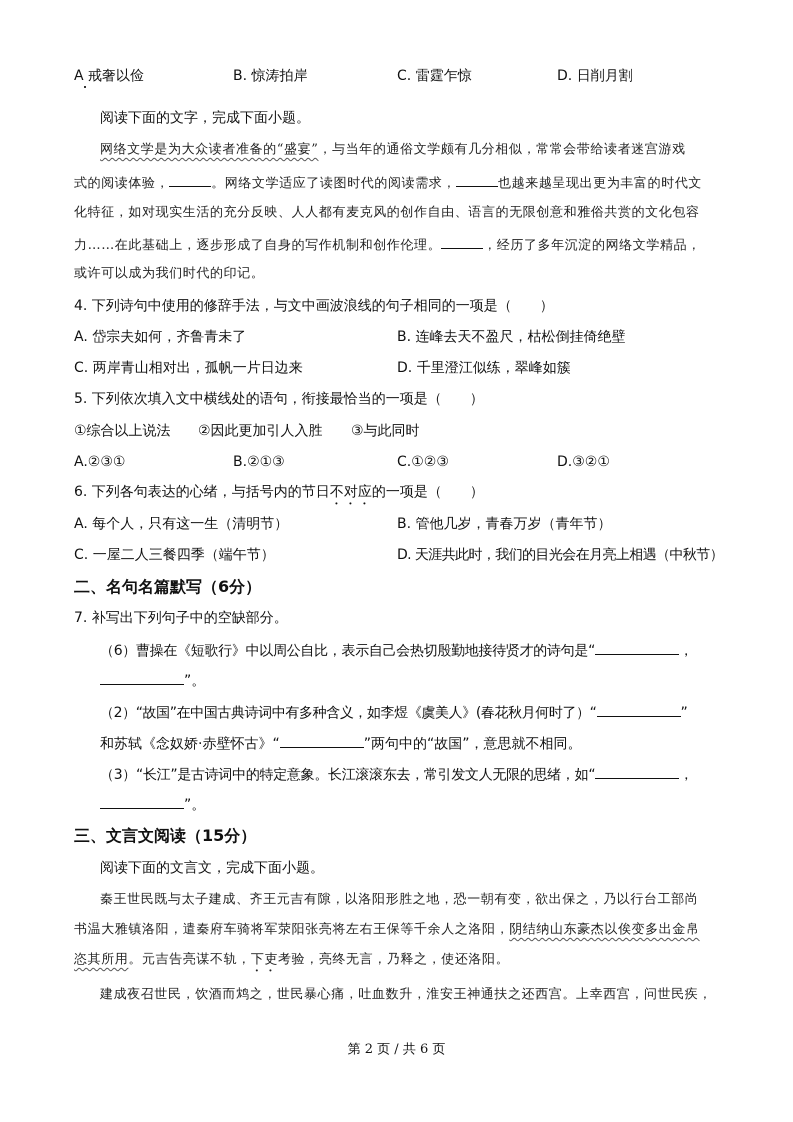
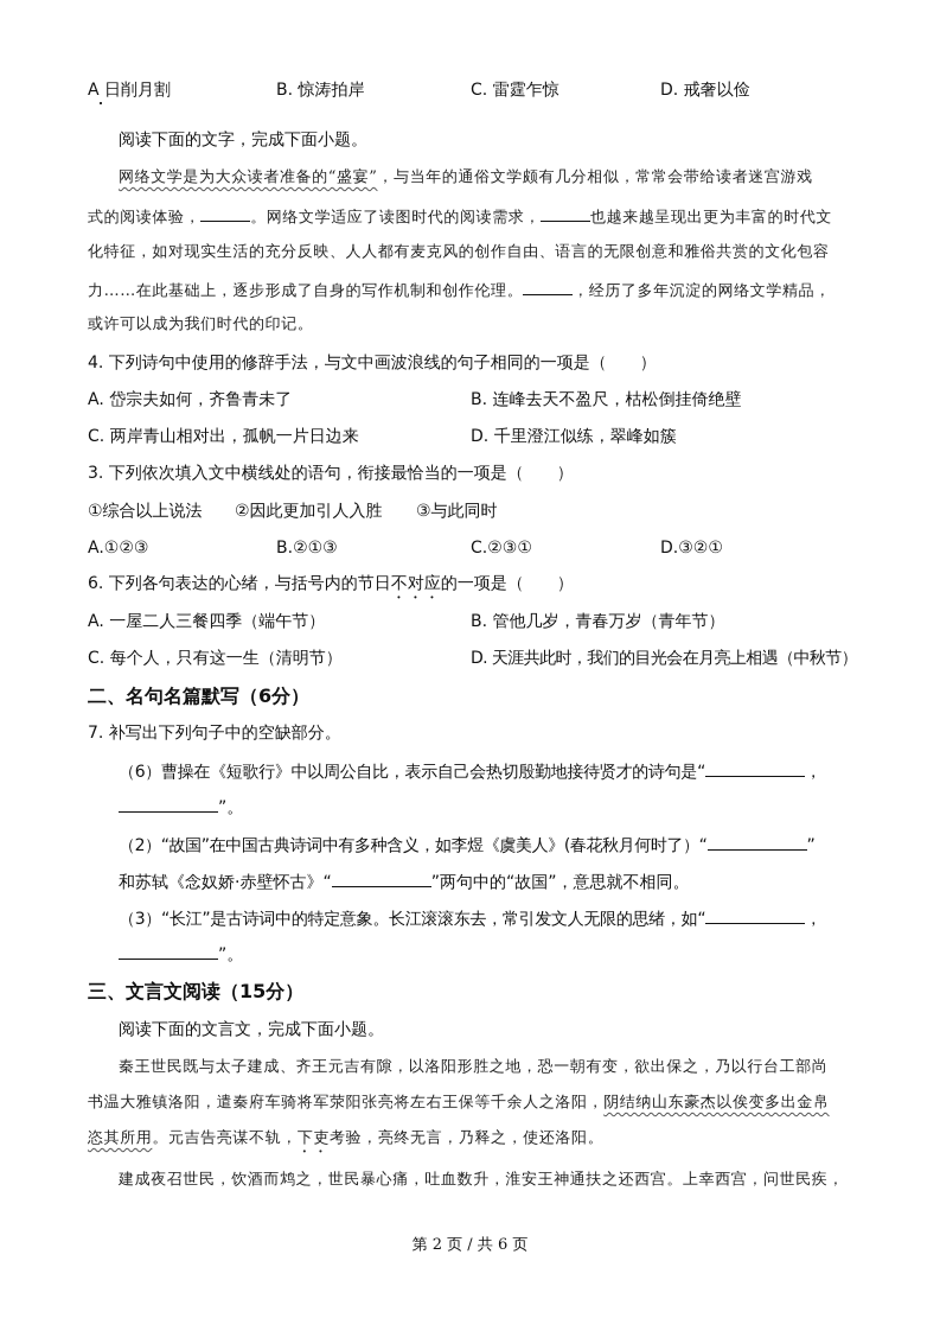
- A 戒奢以俭
+ A 日削月割
  B. 惊涛拍岸
  C. 雷霆乍惊
- D. 日削月割
+ D. 戒奢以俭
  阅读下面的文字，完成下面小题。
  网络文学是为大众读者准备的“盛宴”，与当年的通俗文学颇有几分相似，常常会带给读者迷宫游戏
  式的阅读体验， 。网络文学适应了读图时代的阅读需求， 也越来越呈现出更为丰富的时代文
  化特征，如对现实生活的充分反映、人人都有麦克风的创作自由、语言的无限创意和雅俗共赏的文化包容
  力……在此基础上，逐步形成了自身的写作机制和创作伦理。 ，经历了多年沉淀的网络文学精品，
  或许可以成为我们时代的印记。
  4. 下列诗句中使用的修辞手法，与文中画波浪线的句子相同的一项是（ ）
  A. 岱宗夫如何，齐鲁青未了
  B. 连峰去天不盈尺，枯松倒挂倚绝壁
  C. 两岸青山相对出，孤帆一片日边来
  D. 千里澄江似练，翠峰如簇
- 5. 下列依次填入文中横线处的语句，衔接最恰当的一项是（ ）
+ 3. 下列依次填入文中横线处的语句，衔接最恰当的一项是（ ）
  ①综合以上说法
  ②因此更加引人入胜
  ③与此同时
- A.②③①
+ A.①②③
  B.②①③
- C.①②③
+ C.②③①
  D.③②①
  6. 下列各句表达的心绪，与括号内的节日不对应的一项是（ ）
- A. 每个人，只有这一生（清明节）
+ A. 一屋二人三餐四季（端午节）
  B. 管他几岁，青春万岁（青年节）
- C. 一屋二人三餐四季（端午节）
+ C. 每个人，只有这一生（清明节）
  D. 天涯共此时，我们的目光会在月亮上相遇（中秋节）
  二、名句名篇默写（6分）
  7. 补写出下列句子中的空缺部分。
  （6）曹操在《短歌行》中以周公自比，表示自己会热切殷勤地接待贤才的诗句是“ ，
  ”。
  （2）“故国”在中国古典诗词中有多种含义，如李煜《虞美人》(春花秋月何时了）“ ”
  和苏轼《念奴娇·赤壁怀古》“ ”两句中的“故国”，意思就不相同。
  （3）“长江”是古诗词中的特定意象。长江滚滚东去，常引发文人无限的思绪，如“ ，
  ”。
  三、文言文阅读（15分）
  阅读下面的文言文，完成下面小题。
  秦王世民既与太子建成、齐王元吉有隙，以洛阳形胜之地，恐一朝有变，欲出保之，乃以行台工部尚
  书温大雅镇洛阳，遣秦府车骑将军荥阳张亮将左右王保等千余人之洛阳，阴结纳山东豪杰以俟变多出金帛
  恣其所用。元吉告亮谋不轨，下吏考验，亮终无言，乃释之，使还洛阳。
  建成夜召世民，饮酒而鸩之，世民暴心痛，吐血数升，淮安王神通扶之还西宫。上幸西宫，问世民疾，
  第 2 页 / 共 6 页
